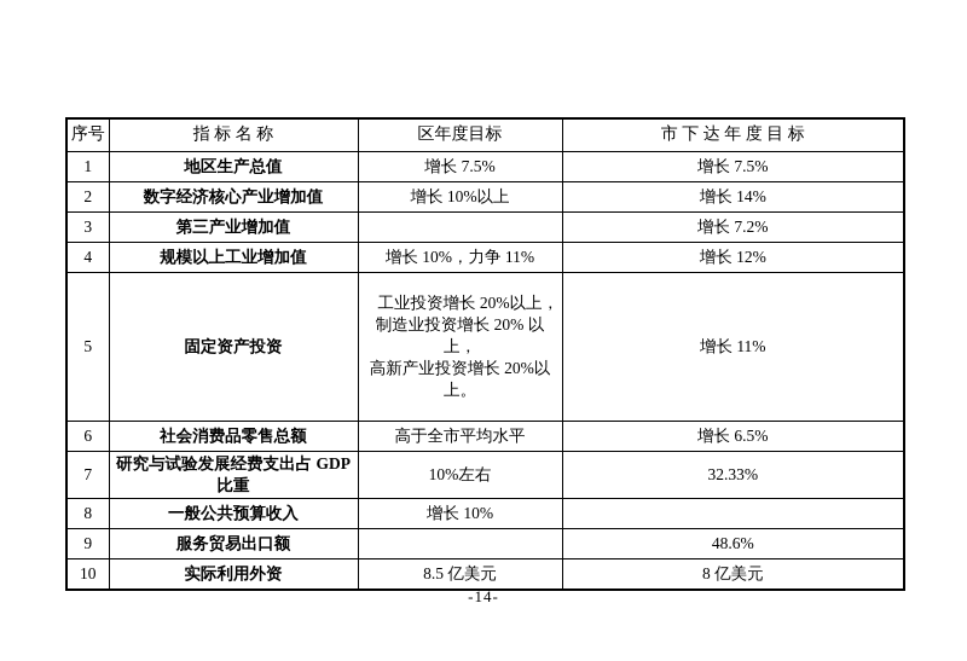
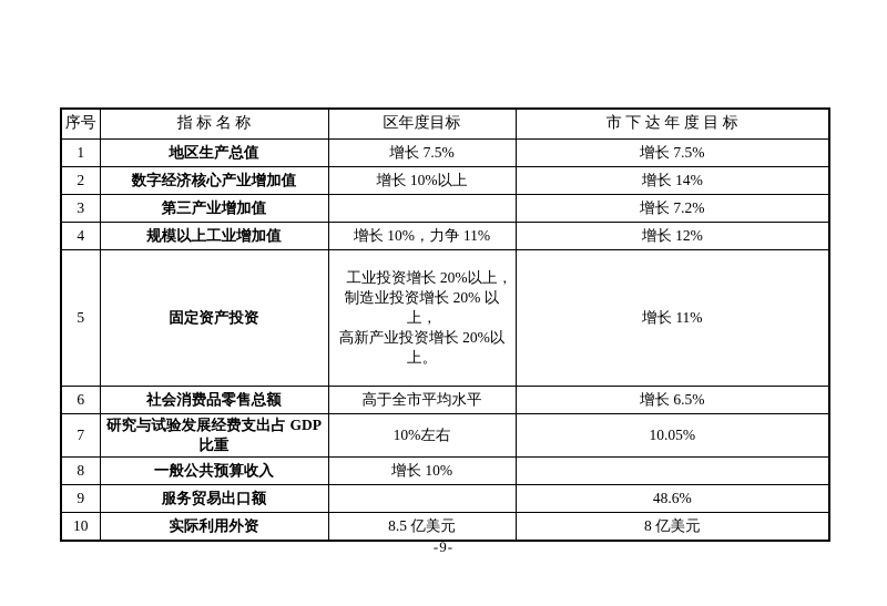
  序号	指 标 名 称	区年度目标	市 下 达 年 度 目 标
  1	地区生产总值	增长 7.5%	增长 7.5%
  2	数字经济核心产业增加值	增长 10%以上	增长 14%
  3	第三产业增加值		增长 7.2%
  4	规模以上工业增加值	增长 10%，力争 11%	增长 12%
  5	固定资产投资	工业投资增长 20%以上， 制造业投资增长 20% 以上， 高新产业投资增长 20%以上。	增长 11%
  6	社会消费品零售总额	高于全市平均水平	增长 6.5%
- 7	研究与试验发展经费支出占 GDP 比重	10%左右	32.33%
+ 7	研究与试验发展经费支出占 GDP 比重	10%左右	10.05%
  8	一般公共预算收入	增长 10%
  9	服务贸易出口额		48.6%
  10	实际利用外资	8.5 亿美元	8 亿美元
- -14-
+ -9-
